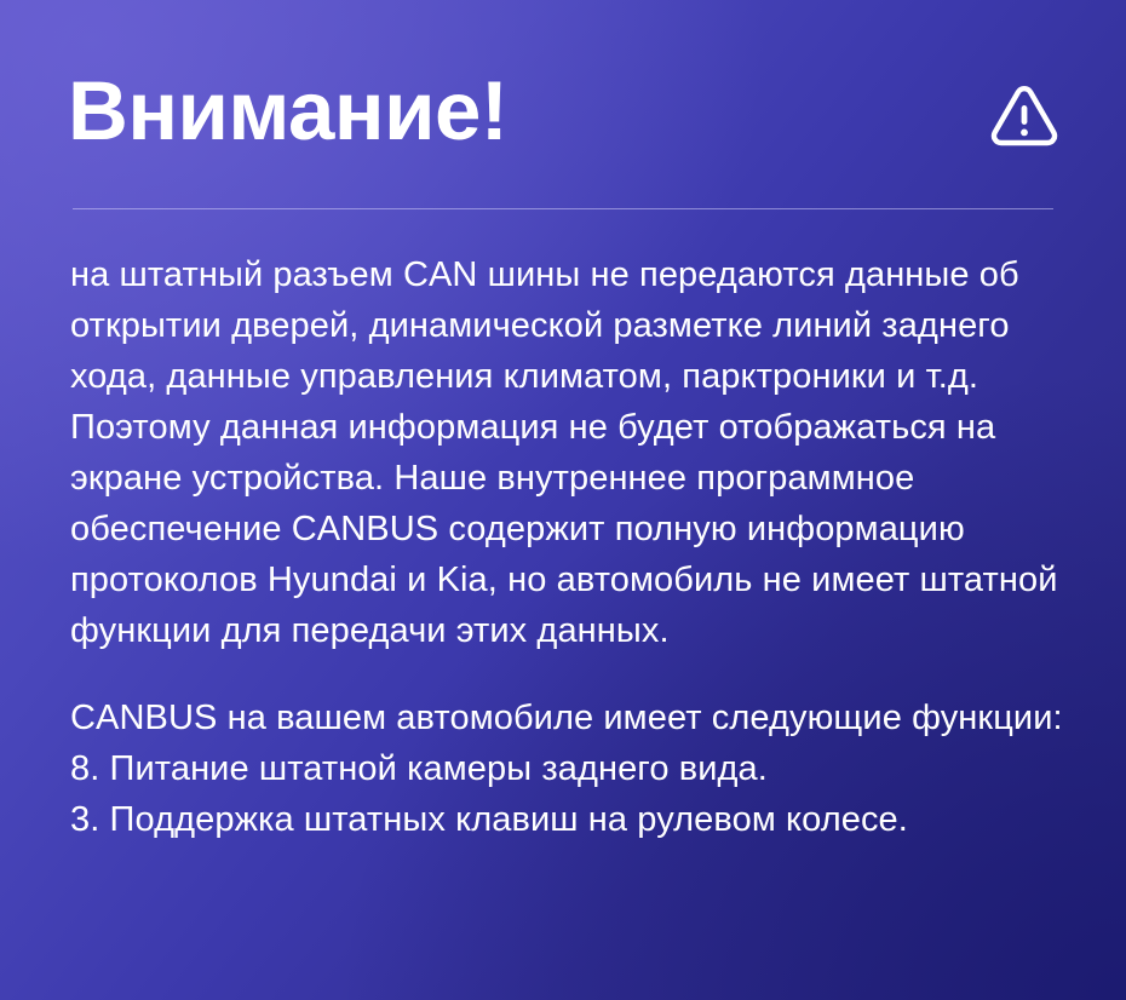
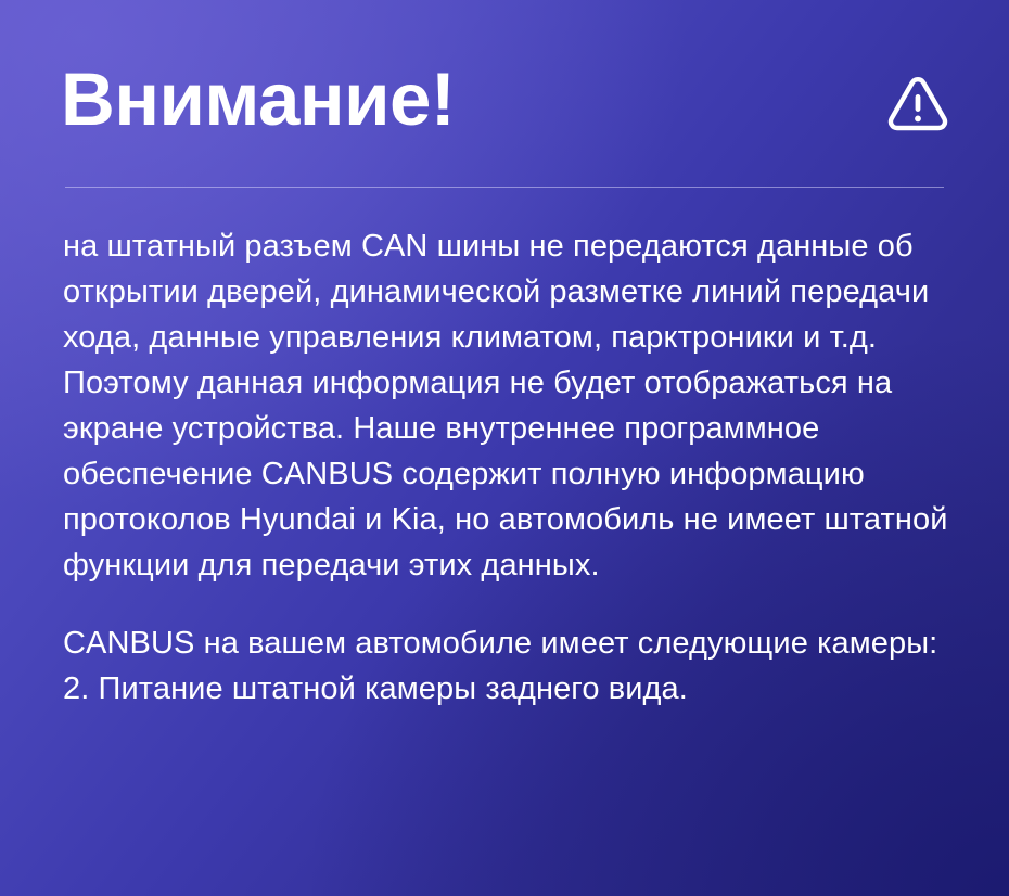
  Внимание!
- на штатный разъем CAN шины не передаются данные об открытии дверей, динамической разметке линий заднего хода, данные управления климатом, парктроники и т.д. Поэтому данная информация не будет отображаться на экране устройства. Наше внутреннее программное обеспечение CANBUS содержит полную информацию протоколов Hyundai и Kia, но автомобиль не имеет штатной функции для передачи этих данных.
+ на штатный разъем CAN шины не передаются данные об открытии дверей, динамической разметке линий передачи хода, данные управления климатом, парктроники и т.д. Поэтому данная информация не будет отображаться на экране устройства. Наше внутреннее программное обеспечение CANBUS содержит полную информацию протоколов Hyundai и Kia, но автомобиль не имеет штатной функции для передачи этих данных.
- CANBUS на вашем автомобиле имеет следующие функции:
+ CANBUS на вашем автомобиле имеет следующие камеры:
- 8. Питание штатной камеры заднего вида.
+ 2. Питание штатной камеры заднего вида.
- 3. Поддержка штатных клавиш на рулевом колесе.
